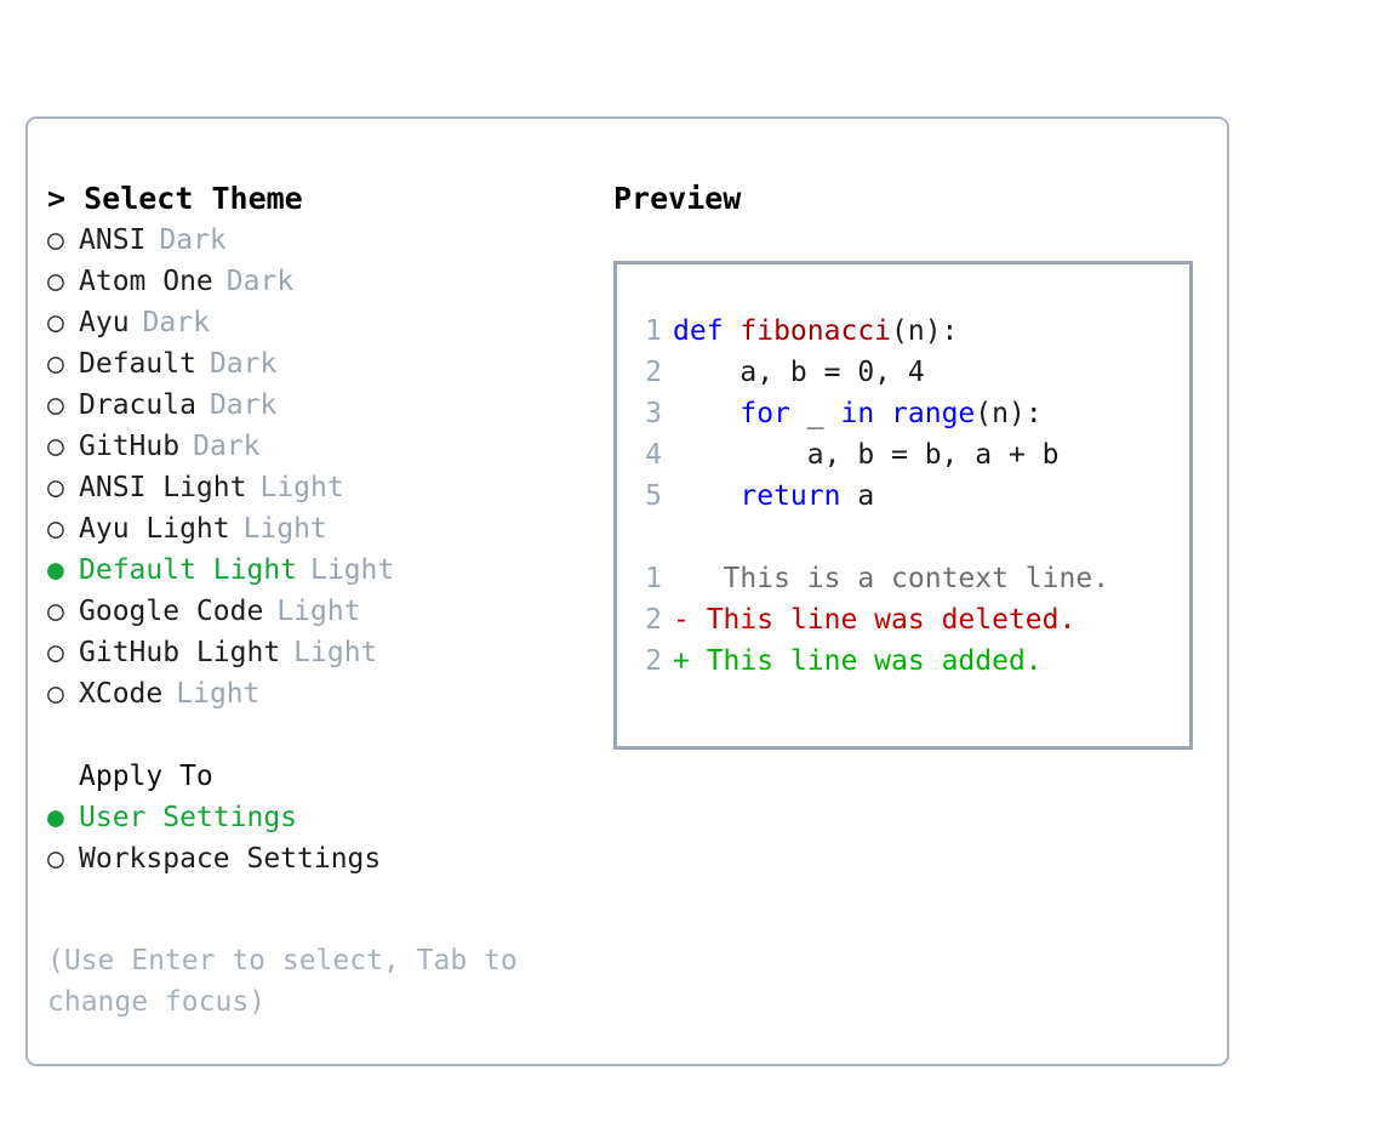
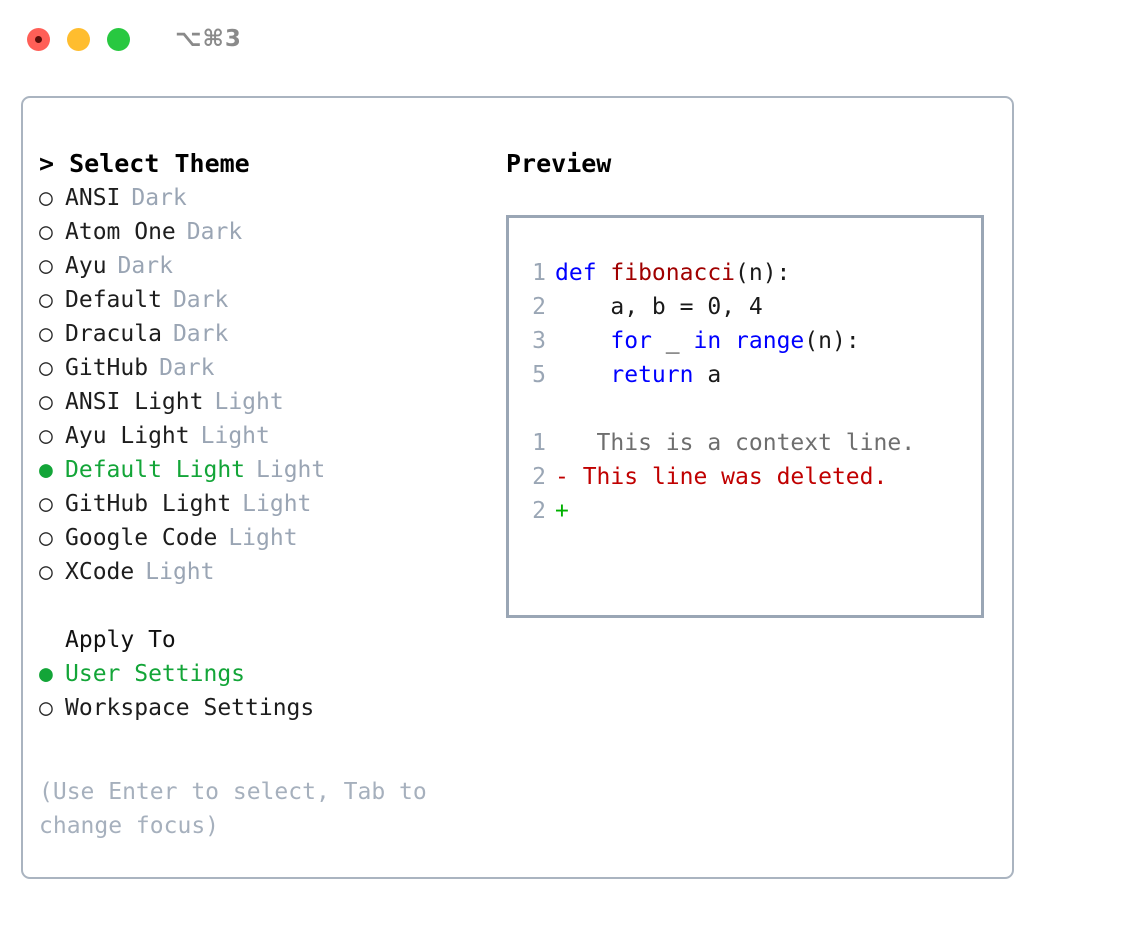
+ ⌥⌘3
  > Select Theme
  ○
  ANSI
  Dark
  ○
  Atom One
  Dark
  ○
  Ayu
  Dark
  ○
  Default
  Dark
  ○
  Dracula
  Dark
  ○
  GitHub
  Dark
  ○
  ANSI Light
  Light
  ○
  Ayu Light
  Light
  ●
  Default Light
  Light
  ○
- Google Code
+ GitHub Light
  Light
  ○
- GitHub Light
+ Google Code
  Light
  ○
  XCode
  Light
  Apply To
  ●
  User Settings
  ○
  Workspace Settings
  (Use Enter to select, Tab to change focus)
  Preview
  1
  def fibonacci(n):
  2
  a, b = 0, 4
  3
  for _ in range(n):
- 4
- a, b = b, a + b
  5
  return a
  1
  This is a context line.
  2
  -
  This line was deleted.
  2
  +
- This line was added.
